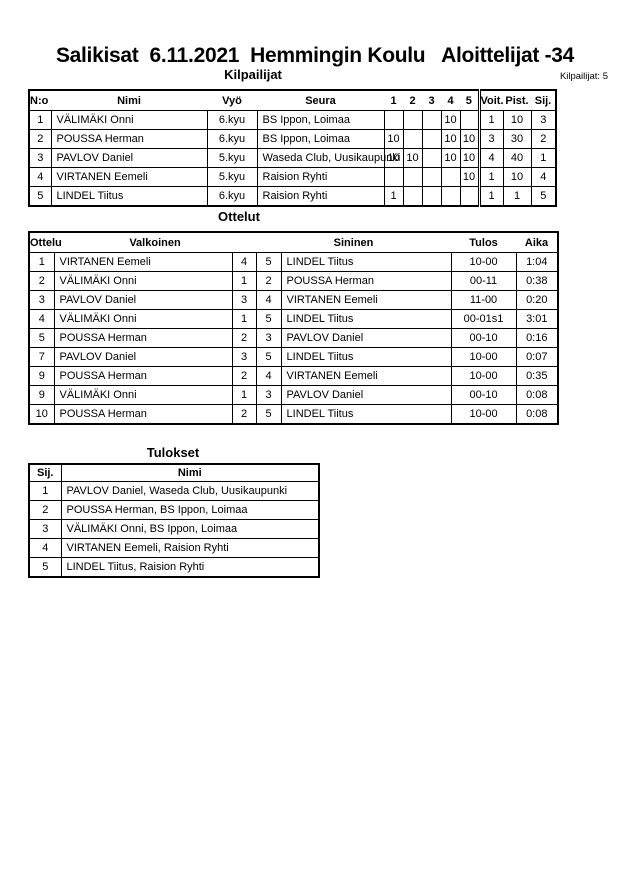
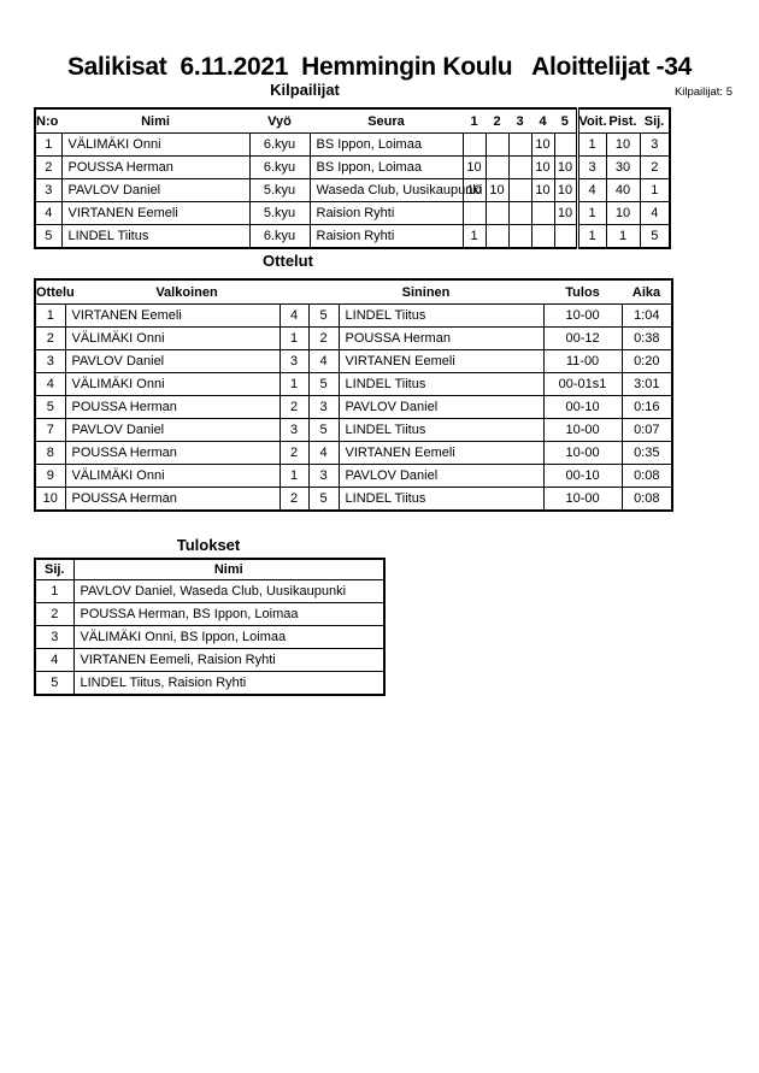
  Salikisat 6.11.2021 Hemmingin Koulu Aloittelijat -34
  Kilpailijat
  Kilpailijat: 5
  N:o	Nimi	Vyö	Seura	1	2	3	4	5	Voit.	Pist.	Sij.
  1	VÄLIMÄKI Onni	6.kyu	BS Ippon, Loimaa				10		1	10	3
  2	POUSSA Herman	6.kyu	BS Ippon, Loimaa	10			10	10	3	30	2
  3	PAVLOV Daniel	5.kyu	Waseda Club, Uusikaupun	10	10		10	10	4	40	1
  4	VIRTANEN Eemeli	5.kyu	Raision Ryhti					10	1	10	4
  5	LINDEL Tiitus	6.kyu	Raision Ryhti	1					1	1	5
  Ottelut
  Ottelu	Valkoinen	Sininen	Tulos	Aika
  1	VIRTANEN Eemeli	4	5	LINDEL Tiitus	10-00	1:04
- 2	VÄLIMÄKI Onni	1	2	POUSSA Herman	00-11	0:38
+ 2	VÄLIMÄKI Onni	1	2	POUSSA Herman	00-12	0:38
  3	PAVLOV Daniel	3	4	VIRTANEN Eemeli	11-00	0:20
  4	VÄLIMÄKI Onni	1	5	LINDEL Tiitus	00-01s1	3:01
  5	POUSSA Herman	2	3	PAVLOV Daniel	00-10	0:16
  7	PAVLOV Daniel	3	5	LINDEL Tiitus	10-00	0:07
- 9	POUSSA Herman	2	4	VIRTANEN Eemeli	10-00	0:35
+ 8	POUSSA Herman	2	4	VIRTANEN Eemeli	10-00	0:35
  9	VÄLIMÄKI Onni	1	3	PAVLOV Daniel	00-10	0:08
  10	POUSSA Herman	2	5	LINDEL Tiitus	10-00	0:08
  Tulokset
  Sij.	Nimi
  1	PAVLOV Daniel, Waseda Club, Uusikaupunki
  2	POUSSA Herman, BS Ippon, Loimaa
  3	VÄLIMÄKI Onni, BS Ippon, Loimaa
  4	VIRTANEN Eemeli, Raision Ryhti
  5	LINDEL Tiitus, Raision Ryhti
